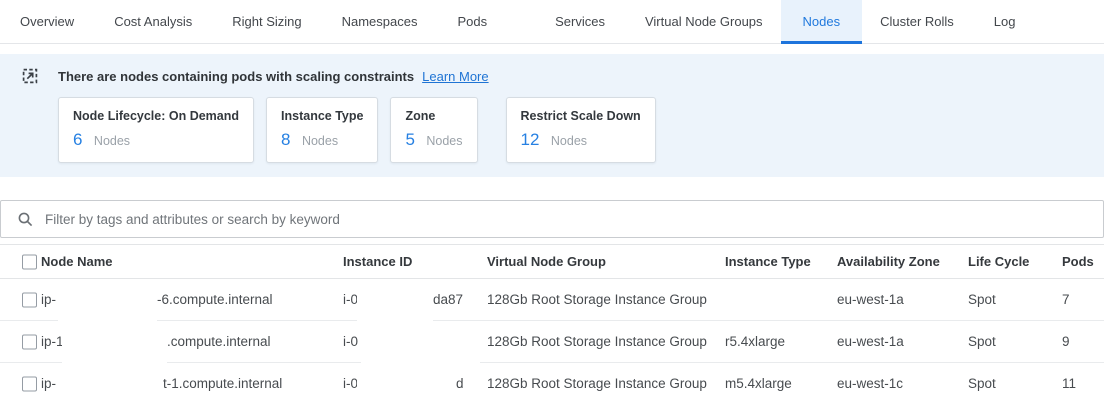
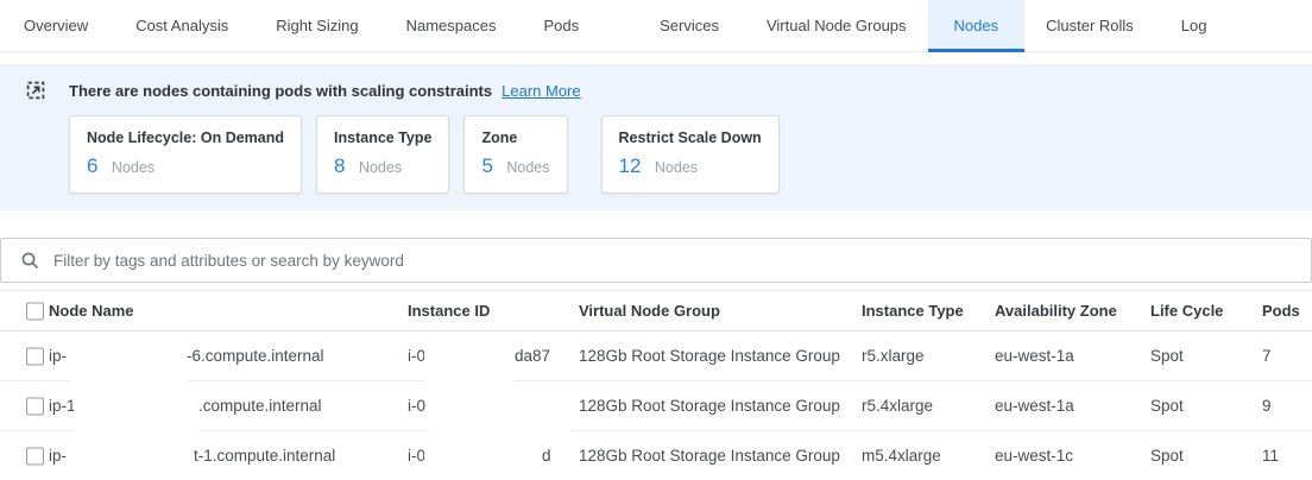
  Overview
  Cost Analysis
  Right Sizing
  Namespaces
  Pods
  Services
  Virtual Node Groups
  Nodes
  Cluster Rolls
  Log
  There are nodes containing pods with scaling constraints
  Learn More
  Node Lifecycle: On Demand
  6 Nodes
  Instance Type
  8 Nodes
  Zone
  5 Nodes
  Restrict Scale Down
  12 Nodes
  Filter by tags and attributes or search by keyword
  Node Name
  Instance ID
  Virtual Node Group
  Instance Type
  Availability Zone
  Life Cycle
  Pods
  ip-
  -6.compute.internal
  i-0
  da87
  128Gb Root Storage Instance Group
+ r5.xlarge
  eu-west-1a
  Spot
  7
  ip-1
  .compute.internal
  i-0
  128Gb Root Storage Instance Group
  r5.4xlarge
  eu-west-1a
  Spot
  9
  ip-
  t-1.compute.internal
  i-0
  d
  128Gb Root Storage Instance Group
  m5.4xlarge
  eu-west-1c
  Spot
  11
